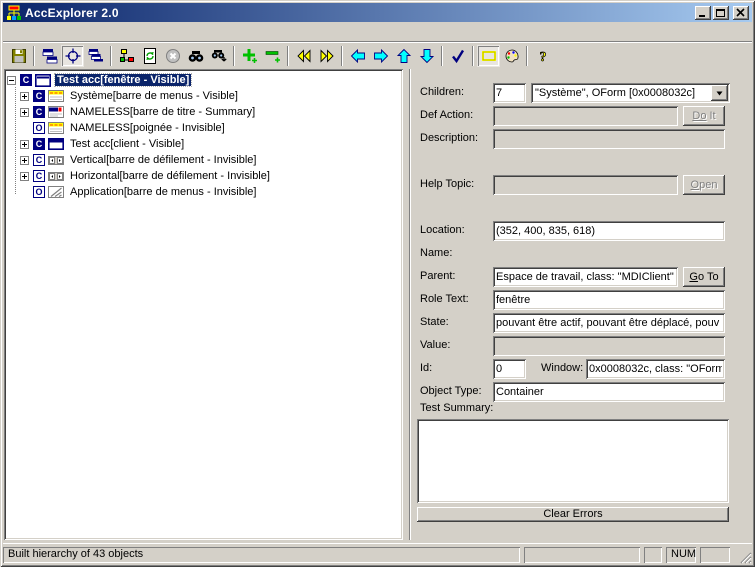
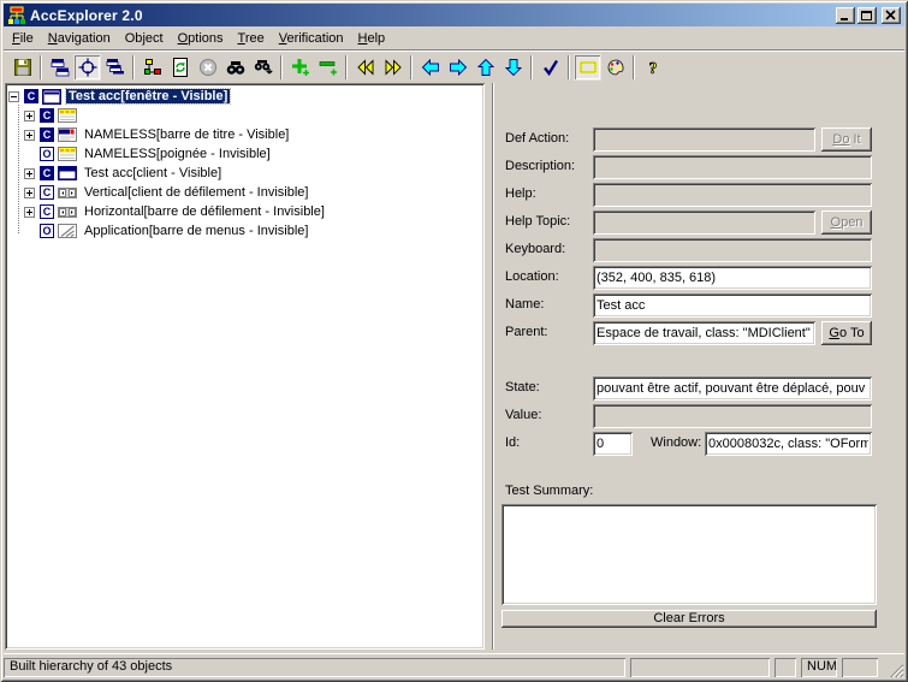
  AccExplorer 2.0
+ File
+ Navigation
+ Object
+ Options
+ Tree
+ Verification
+ Help
  ?
  C
  Test acc[fenêtre - Visible]
  C
- Système[barre de menus - Visible]
  C
- NAMELESS[barre de titre - Summary]
+ NAMELESS[barre de titre - Visible]
  O
  NAMELESS[poignée - Invisible]
  C
  Test acc[client - Visible]
  C
- Vertical[barre de défilement - Invisible]
+ Vertical[client de défilement - Invisible]
  C
  Horizontal[barre de défilement - Invisible]
  O
  Application[barre de menus - Invisible]
- Children:
- 7
- "Système", OForm [0x0008032c]
  Def Action:
  Do It
  Description:
+ Help:
  Help Topic:
  Open
+ Keyboard:
  Location:
  (352, 400, 835, 618)
  Name:
+ Test acc
  Parent:
  Espace de travail, class: "MDIClient"
  Go To
- Role Text:
- fenêtre
  State:
  pouvant être actif, pouvant être déplacé, pouv
  Value:
  Id:
  0
  Window:
  0x0008032c, class: "OForm
- Object Type:
- Container
  Test Summary:
  Clear Errors
  Built hierarchy of 43 objects
  NUM
